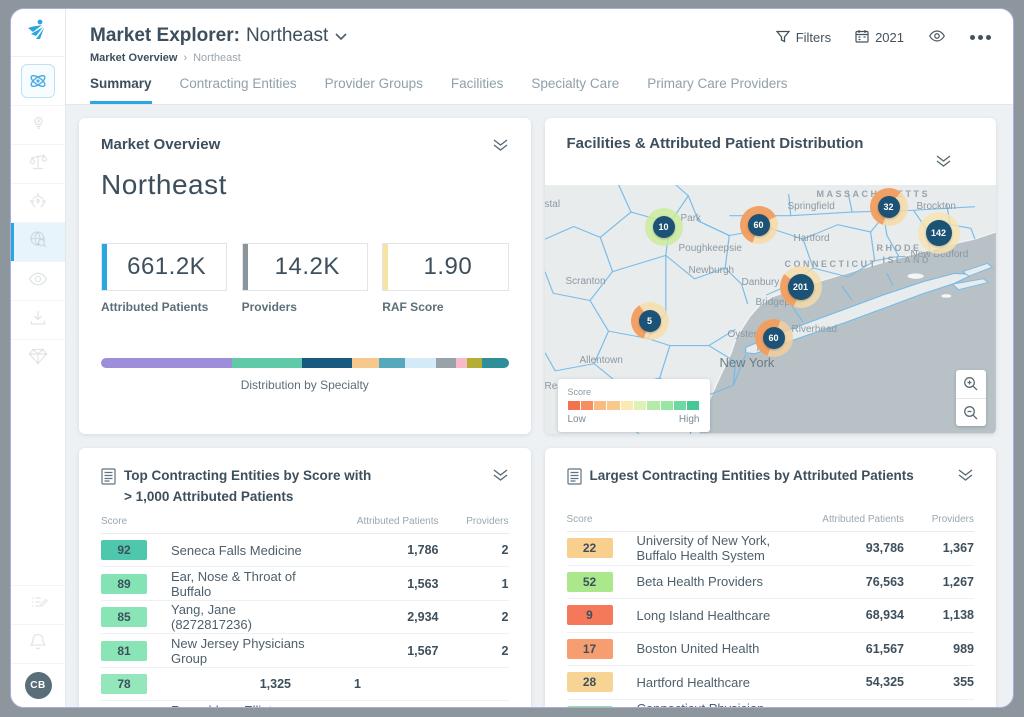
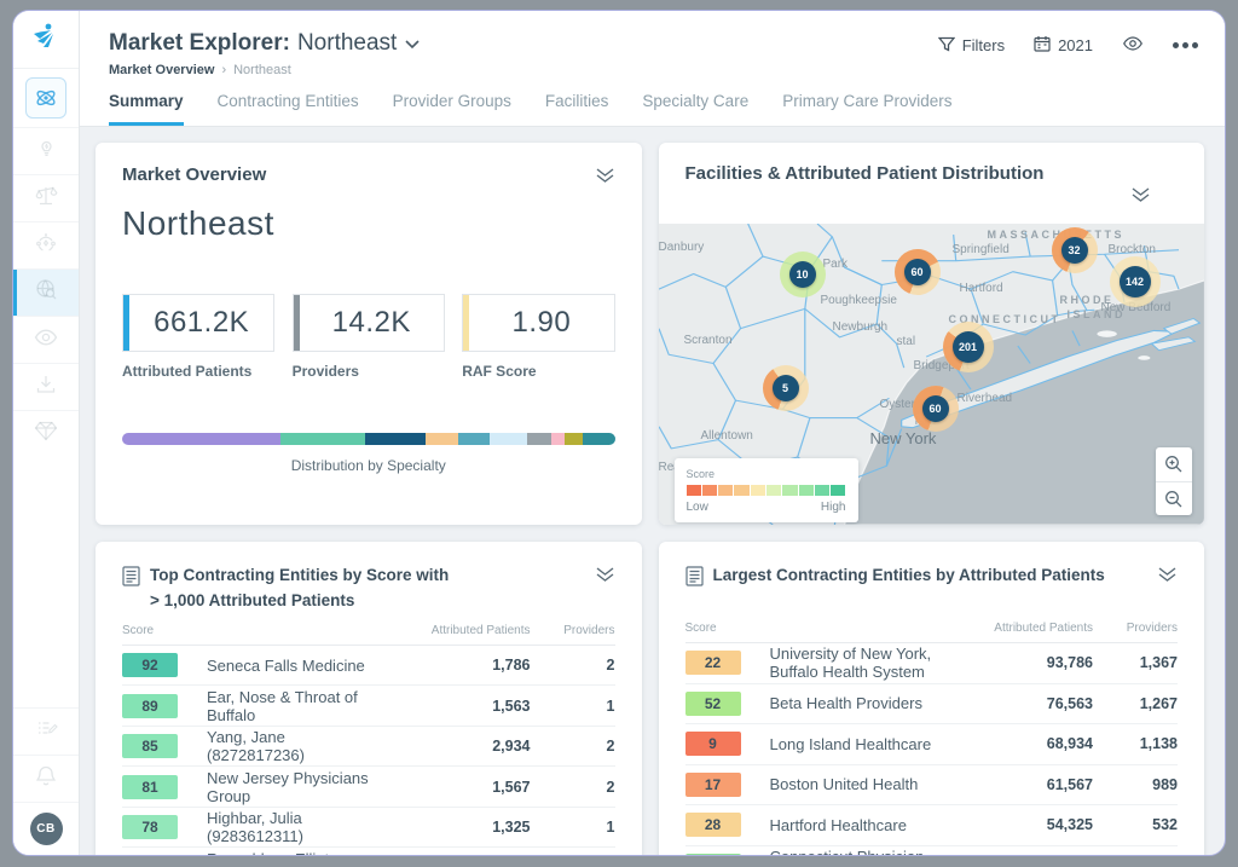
  CB
  Market Explorer:
  Northeast
  Filters
  2021
  Market Overview
  ›
  Northeast
  Summary
  Contracting Entities
  Provider Groups
  Facilities
  Specialty Care
  Primary Care Providers
  Market Overview
  Northeast
  661.2K
  Attributed Patients
  14.2K
  Providers
  1.90
  RAF Score
  Distribution by Specialty
  Facilities & Attributed Patient Distribution
  CONNECTICUT
  RHODE
  ISLAND
- stal
+ Danbury
  Park
  Springfield
  Brockton
  Hartford
  Poughkeepsie
  New Bedford
  Newburgh
- Danbury
+ stal
  Scranton
  Riverhead
  New York
  Allentown
  10
  60
  32
  142
  201
  5
  60
  Score
  Low
  High
  Top Contracting Entities by Score with
  > 1,000 Attributed Patients
  Score
  Attributed Patients
  Providers
  92
  Seneca Falls Medicine
  1,786
  2
  89
  Ear, Nose & Throat of Buffalo
  1,563
  1
  85
  Yang, Jane (8272817236)
  2,934
  2
  81
  New Jersey Physicians Group
  1,567
  2
  78
+ Highbar, Julia (9283612311)
  1,325
  1
  Largest Contracting Entities by Attributed Patients
  Score
  Attributed Patients
  Providers
  22
  University of New York, Buffalo Health System
  93,786
  1,367
  52
  Beta Health Providers
  76,563
  1,267
  9
  Long Island Healthcare
  68,934
  1,138
  17
  Boston United Health
  61,567
  989
  28
  Hartford Healthcare
  54,325
- 355
+ 532
